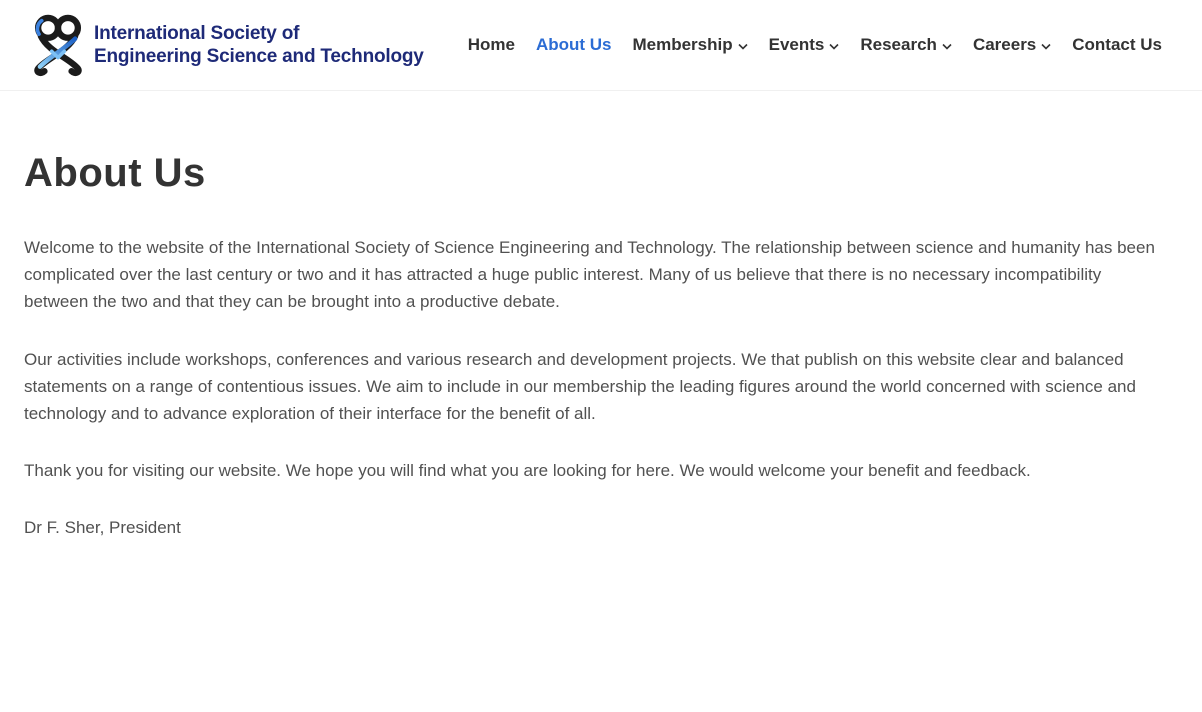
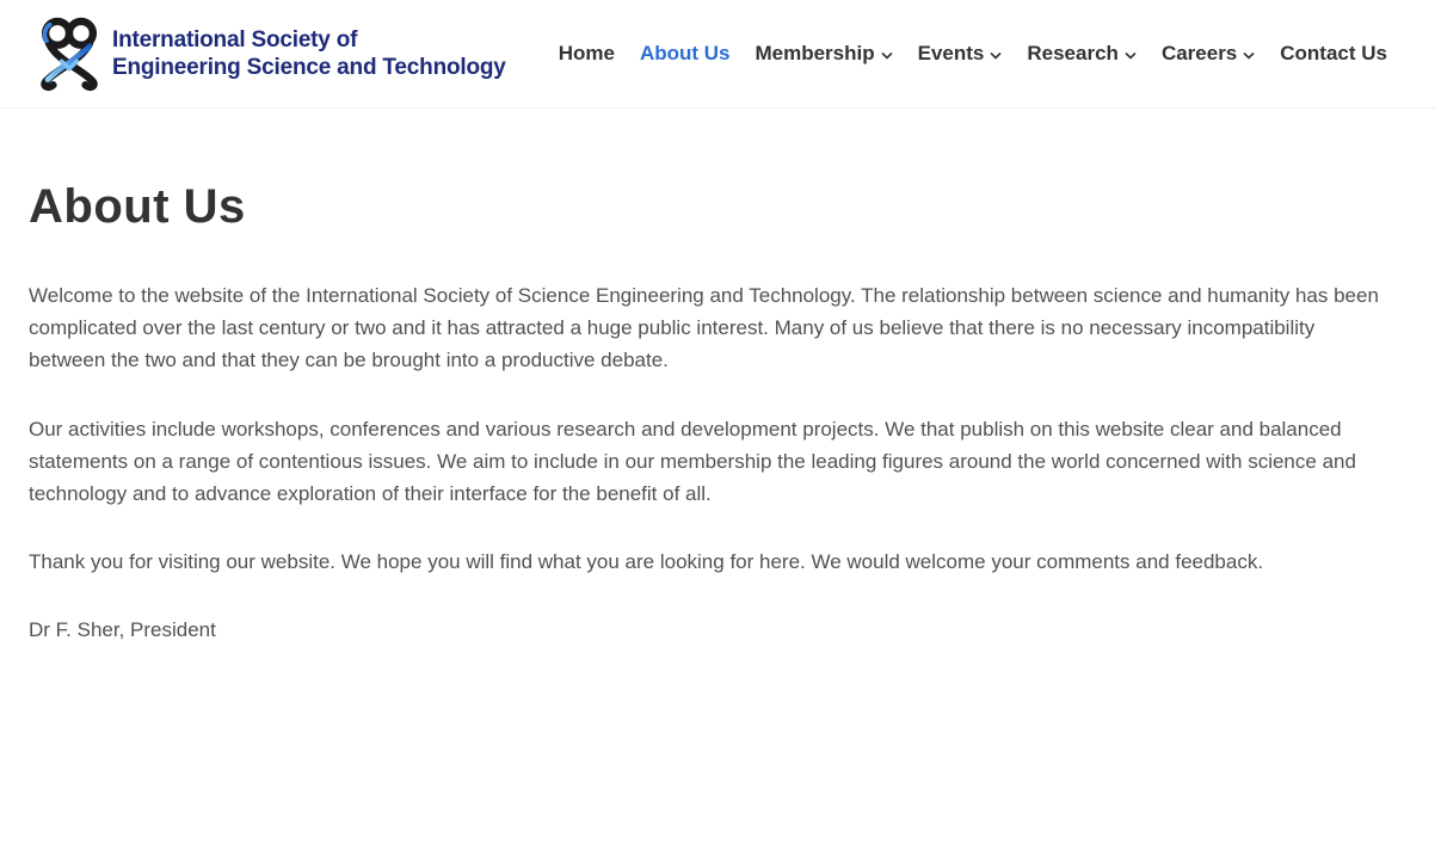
  International Society of
  Engineering Science and Technology
  Home
  About Us
  Membership
  Events
  Research
  Careers
  Contact Us
  About Us
  Welcome to the website of the International Society of Science Engineering and Technology. The relationship between science and humanity has been complicated over the last century or two and it has attracted a huge public interest. Many of us believe that there is no necessary incompatibility between the two and that they can be brought into a productive debate.
  Our activities include workshops, conferences and various research and development projects. We that publish on this website clear and balanced statements on a range of contentious issues. We aim to include in our membership the leading figures around the world concerned with science and technology and to advance exploration of their interface for the benefit of all.
- Thank you for visiting our website. We hope you will find what you are looking for here. We would welcome your benefit and feedback.
+ Thank you for visiting our website. We hope you will find what you are looking for here. We would welcome your comments and feedback.
  Dr F. Sher, President
